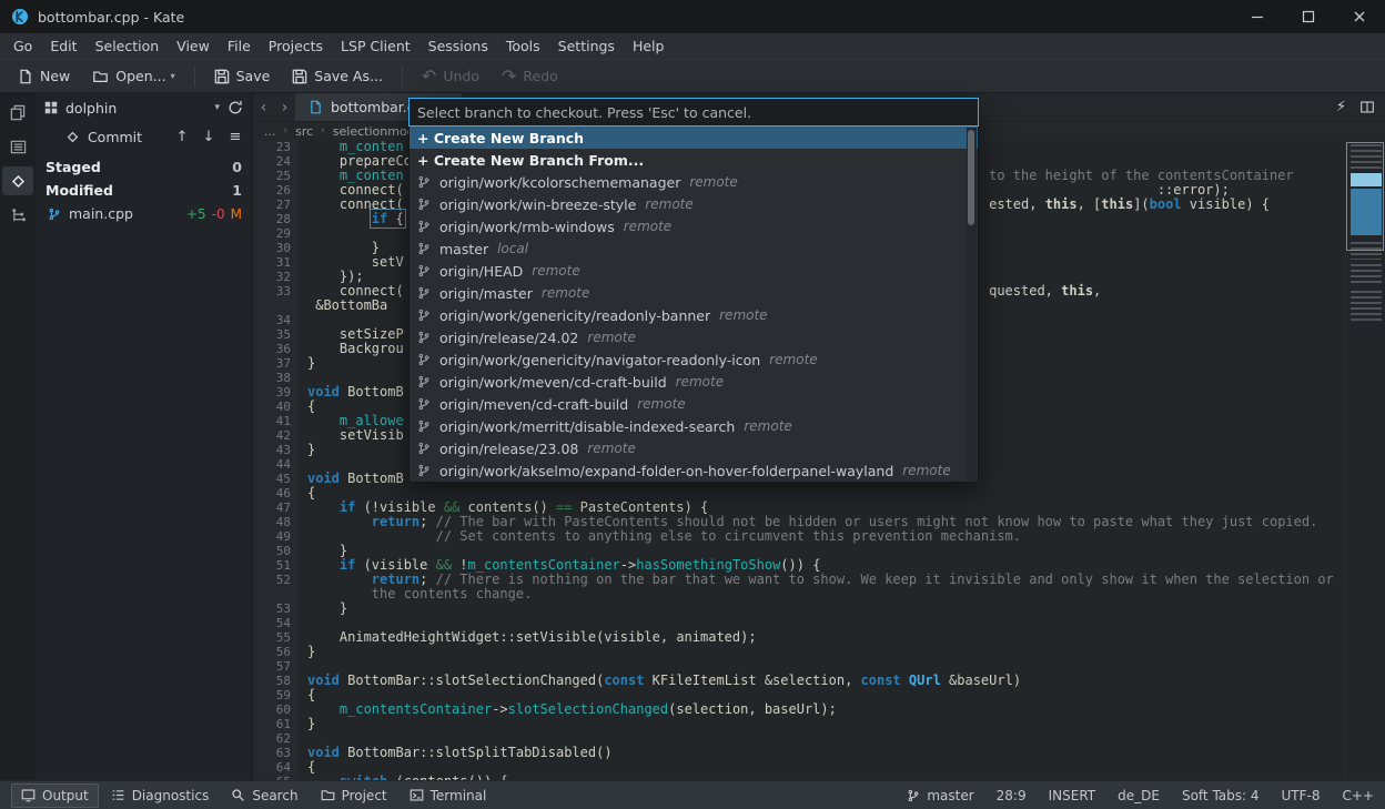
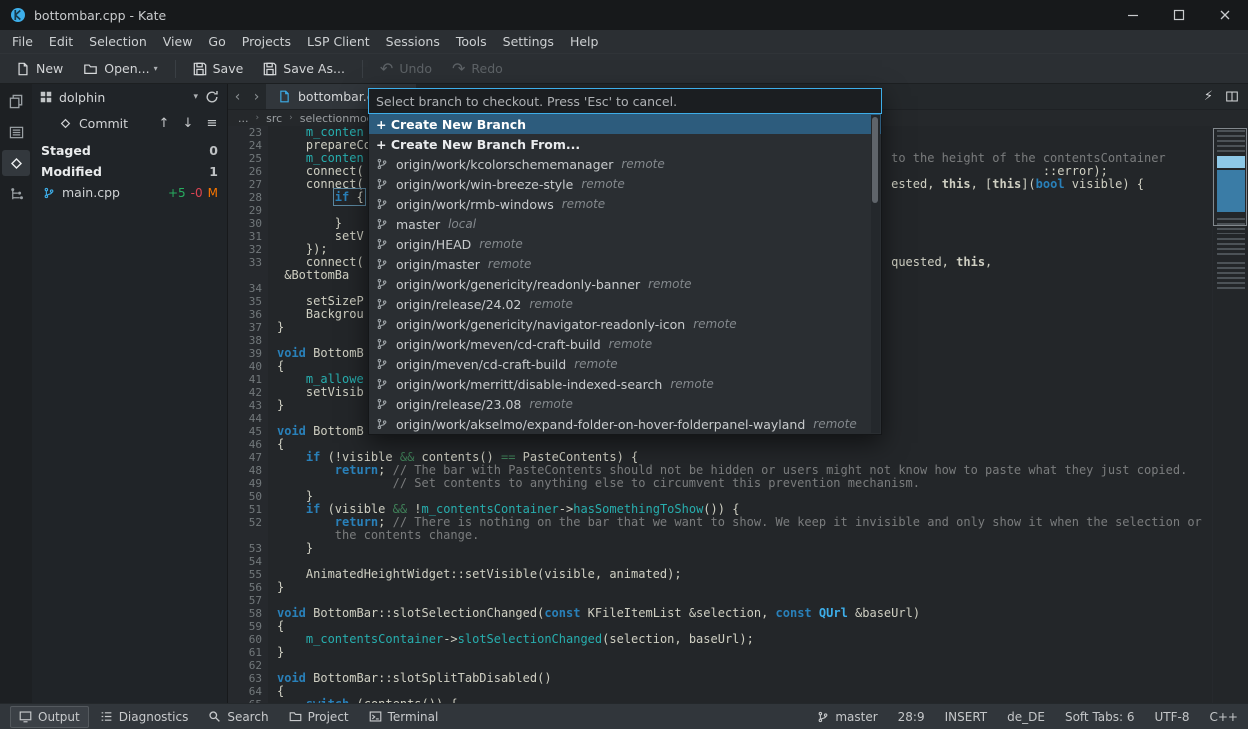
  bottombar.cpp - Kate
- Go
+ File
  Edit
  Selection
  View
- File
+ Go
  Projects
  LSP Client
  Sessions
  Tools
  Settings
  Help
  New
  Open...
  ▾
  Save
  Save As...
  ↶
  Undo
  ↷
  Redo
  dolphin
  ▾
  Commit
  ↑
  ↓
  ≡
  Staged
  0
  Modified
  1
  main.cpp
  +5
  -0
  M
  ‹
  ›
  bottombar.
  ⚡
  ...
  ›
  src
  ›
  selectionmo
  23
  m_conten
  24
  prepareC
  25
  m_conten to the height of the contentsContainer
  26
  connect( ::error);
  27
  connect( ested, this, [this](bool visible) {
  28
  if {
  29
  30
  }
  31
  setV
  32
  });
  33
  connect( quested, this,
  &BottomBa
  34
  35
  setSizeP
  36
  Backgrou
  37
  }
  38
  39
  void BottomB
  40
  {
  41
  m_allowe
  42
  setVisib
  43
  }
  44
  45
  void BottomB
  46
  {
  47
  if (!visible && contents() == PasteContents) {
  48
  return; // The bar with PasteContents should not be hidden or users might not know how to paste what they just copied.
  49
  // Set contents to anything else to circumvent this prevention mechanism.
  50
  }
  51
  if (visible && !m_contentsContainer->hasSomethingToShow()) {
  52
  return; // There is nothing on the bar that we want to show. We keep it invisible and only show it when the selection or
  the contents change.
  53
  }
  54
  55
  AnimatedHeightWidget::setVisible(visible, animated);
  56
  }
  57
  58
  void BottomBar::slotSelectionChanged(const KFileItemList &selection, const QUrl &baseUrl)
  59
  {
  60
  m_contentsContainer->slotSelectionChanged(selection, baseUrl);
  61
  }
  62
  63
  void BottomBar::slotSplitTabDisabled()
  64
  {
  Output
  Diagnostics
  Search
  Project
  Terminal
  master
  28:9
  INSERT
  de_DE
- Soft Tabs: 4
+ Soft Tabs: 6
  UTF-8
  C++
  Select branch to checkout. Press 'Esc' to cancel.
  + Create New Branch
  + Create New Branch From...
  origin/work/kcolorschememanager
  remote
  origin/work/win-breeze-style
  remote
  origin/work/rmb-windows
  remote
  master
  local
  origin/HEAD
  remote
  origin/master
  remote
  origin/work/genericity/readonly-banner
  remote
  origin/release/24.02
  remote
  origin/work/genericity/navigator-readonly-icon
  remote
  origin/work/meven/cd-craft-build
  remote
  origin/meven/cd-craft-build
  remote
  origin/work/merritt/disable-indexed-search
  remote
  origin/release/23.08
  remote
  origin/work/akselmo/expand-folder-on-hover-folderpanel-wayland
  remote
